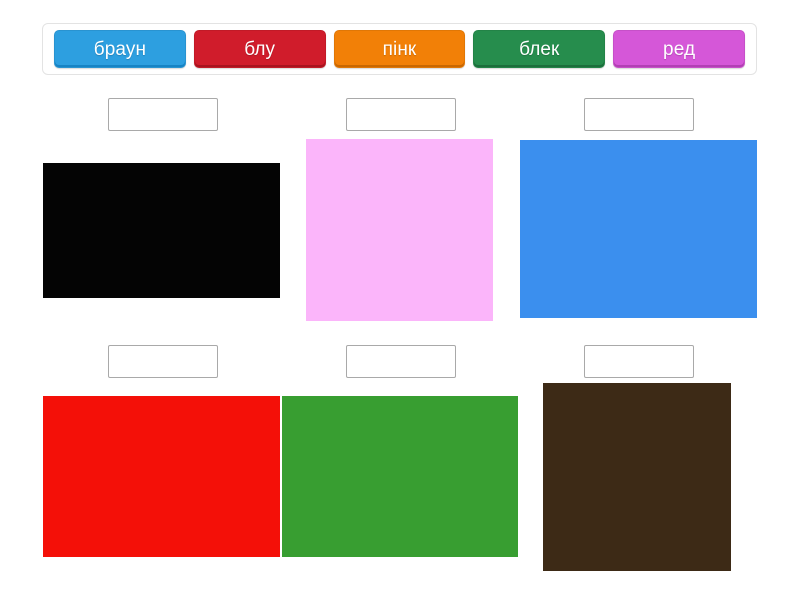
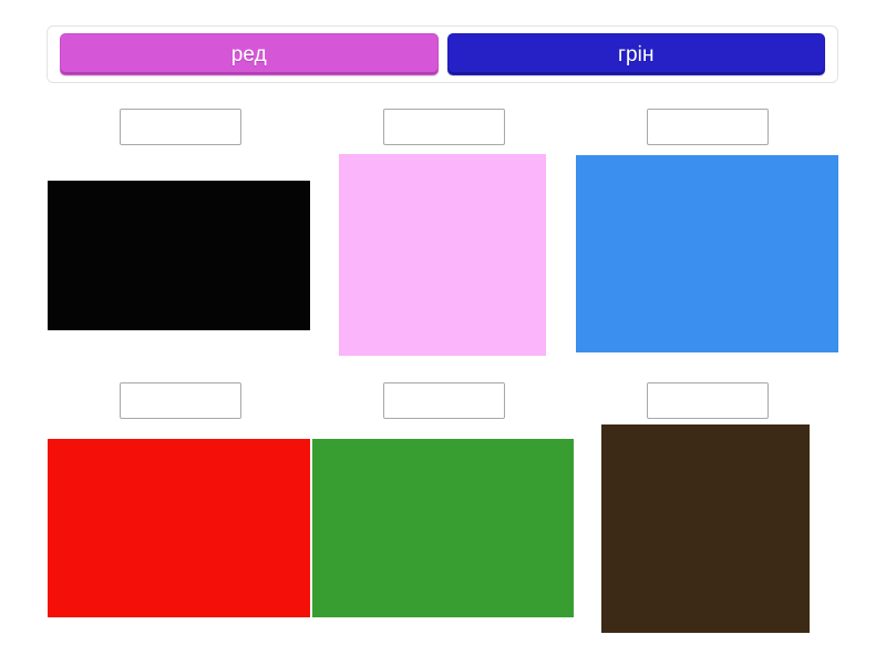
- браун
- блу
- пінк
- блек
  ред
+ грін
